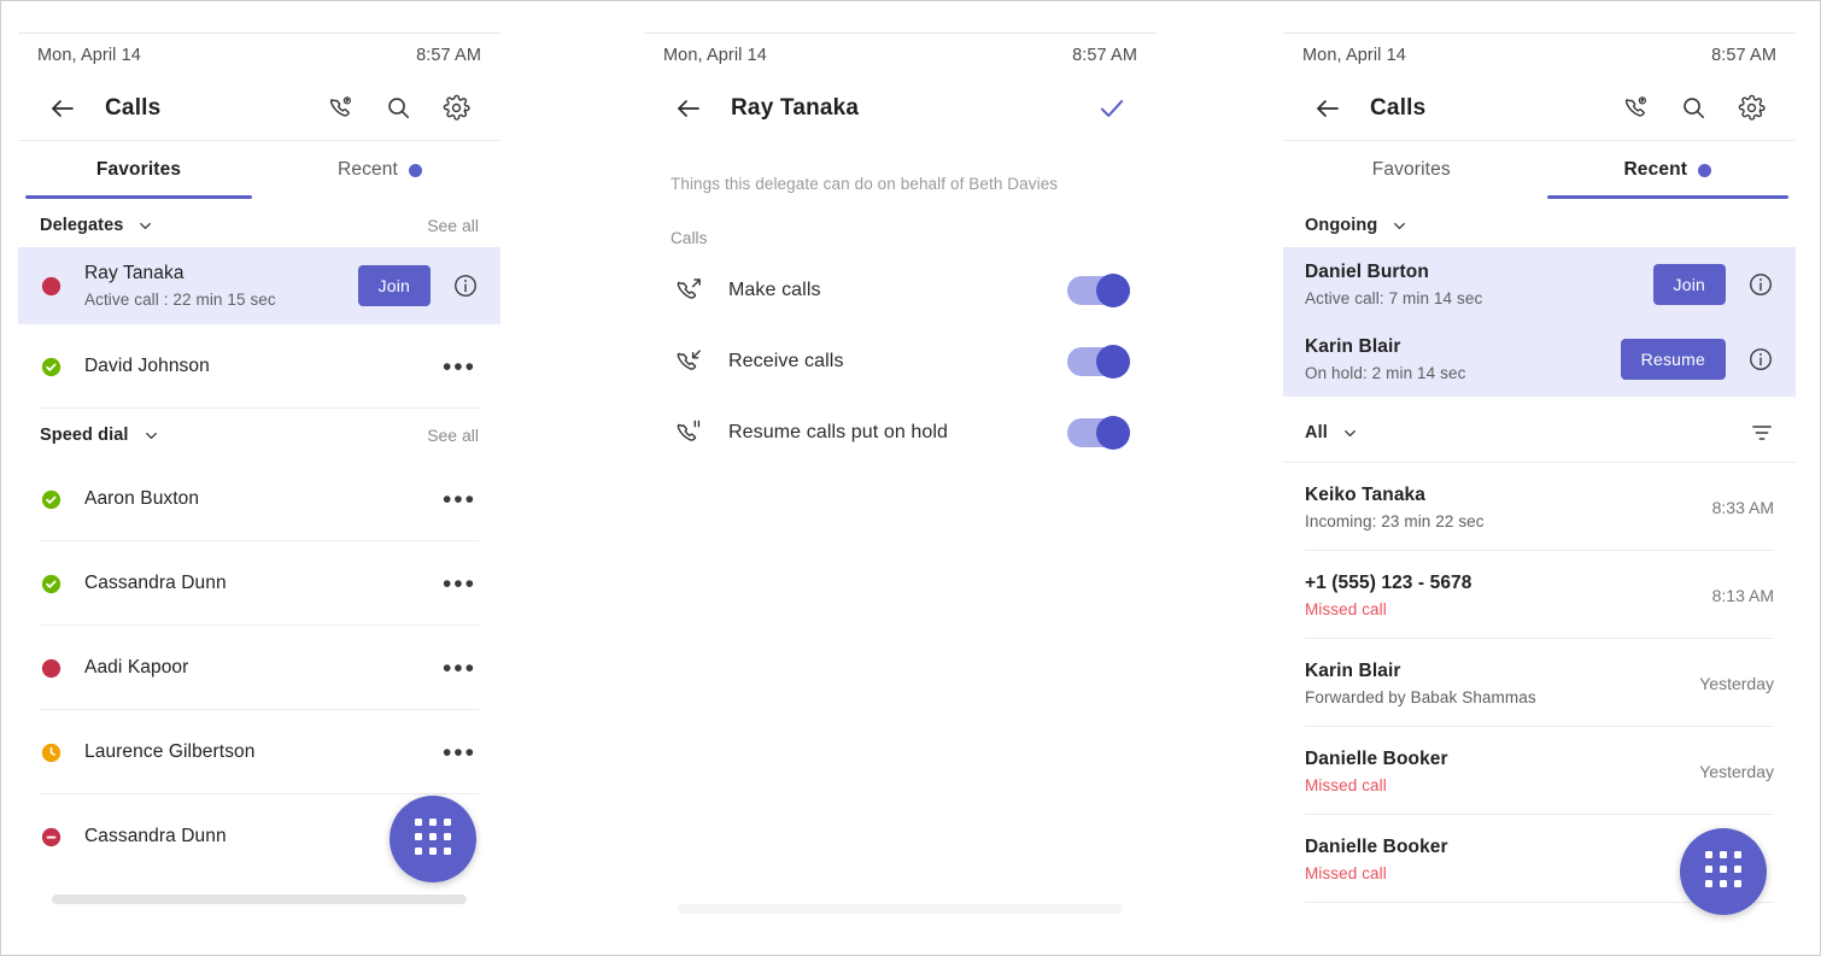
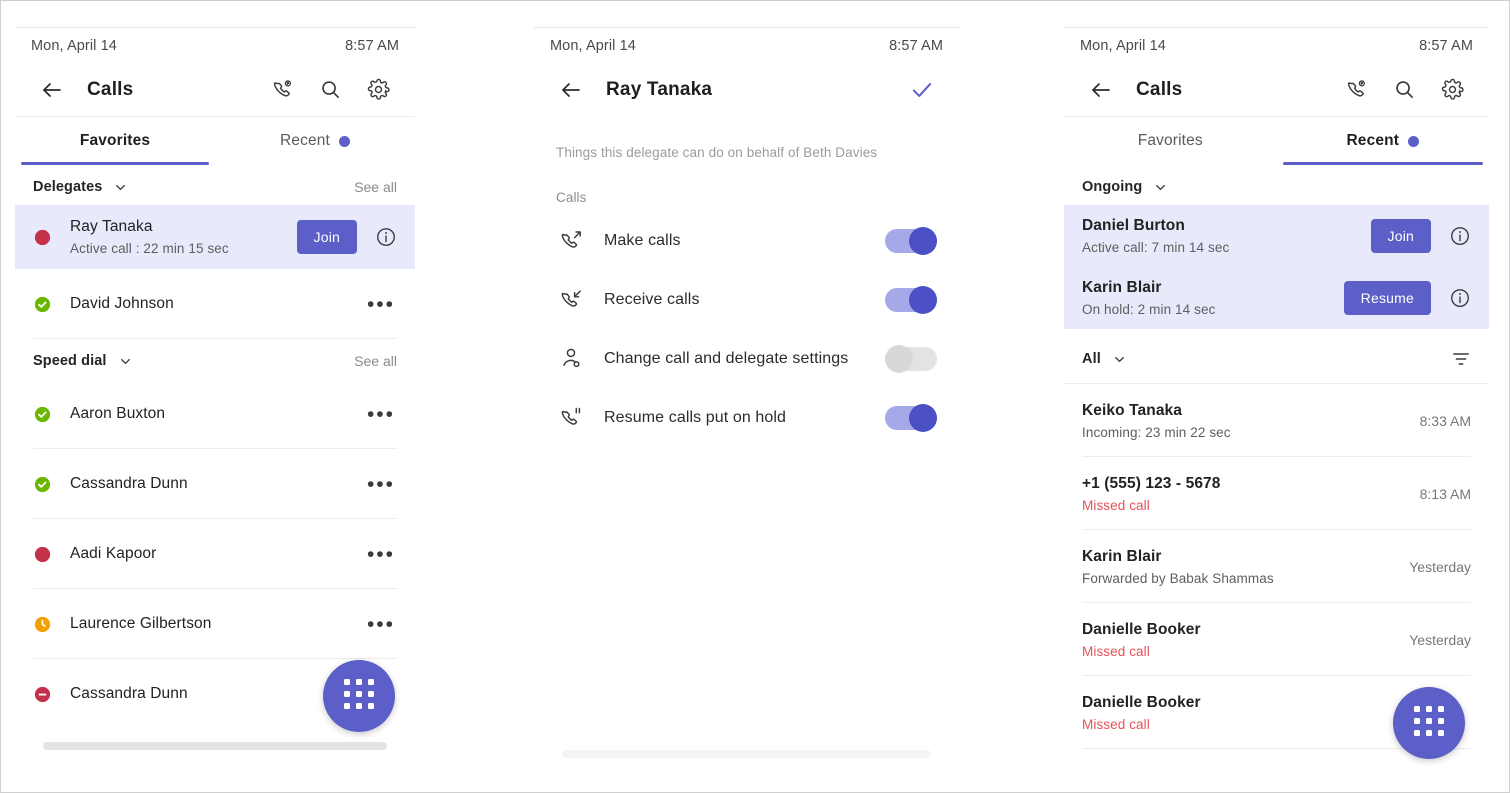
  Mon, April 14
  8:57 AM
  Calls
  Favorites
  Recent
  Delegates
  See all
  Ray Tanaka
  Active call : 22 min 15 sec
  Join
  David Johnson
  •••
  Speed dial
  See all
  Aaron Buxton
  •••
  Cassandra Dunn
  •••
  Aadi Kapoor
  •••
  Laurence Gilbertson
  •••
  Cassandra Dunn
  Mon, April 14
  8:57 AM
  Ray Tanaka
  Things this delegate can do on behalf of Beth Davies
  Calls
  Make calls
  Receive calls
+ Change call and delegate settings
  Resume calls put on hold
  Mon, April 14
  8:57 AM
  Calls
  Favorites
  Recent
  Ongoing
  Daniel Burton
  Active call: 7 min 14 sec
  Join
  Karin Blair
  On hold: 2 min 14 sec
  Resume
  All
  Keiko Tanaka
  Incoming: 23 min 22 sec
  8:33 AM
  +1 (555) 123 - 5678
  Missed call
  8:13 AM
  Karin Blair
  Forwarded by Babak Shammas
  Yesterday
  Danielle Booker
  Missed call
  Yesterday
  Danielle Booker
  Missed call
